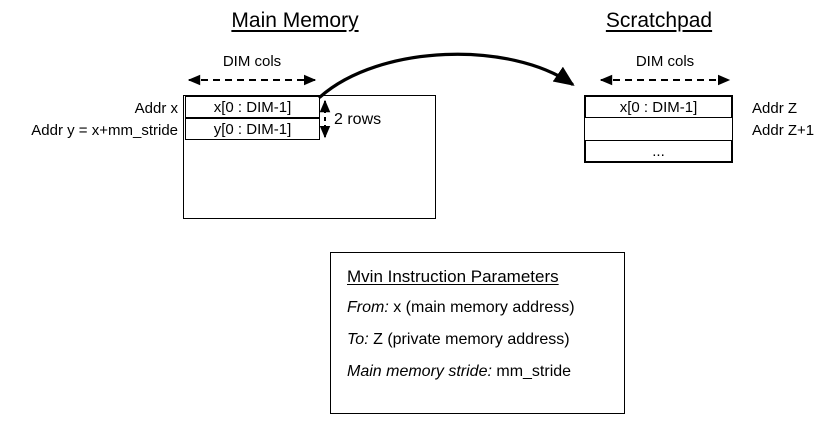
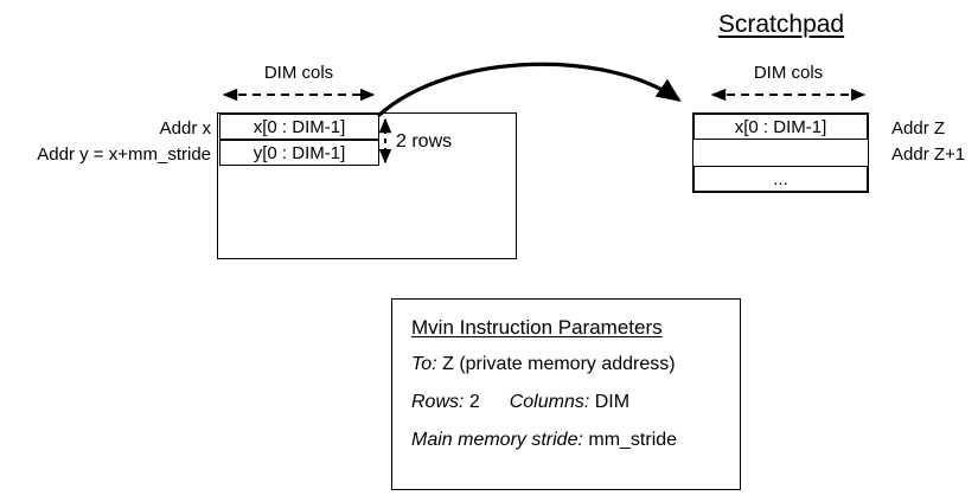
- Main Memory
  Scratchpad
  DIM cols
  DIM cols
  Addr x
  Addr y = x+mm_stride
  x[0 : DIM-1]
  y[0 : DIM-1]
  2 rows
  x[0 : DIM-1]
  ...
  Addr Z
  Addr Z+1
  Mvin Instruction Parameters
- From: x (main memory address)
  To: Z (private memory address)
+ Rows: 2 Columns: DIM
  Main memory stride: mm_stride
